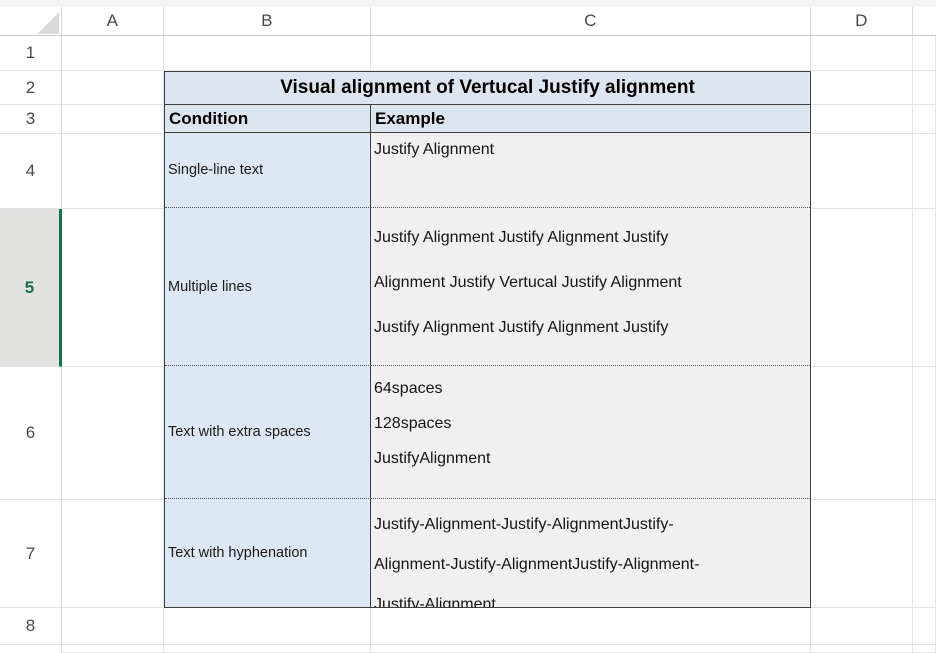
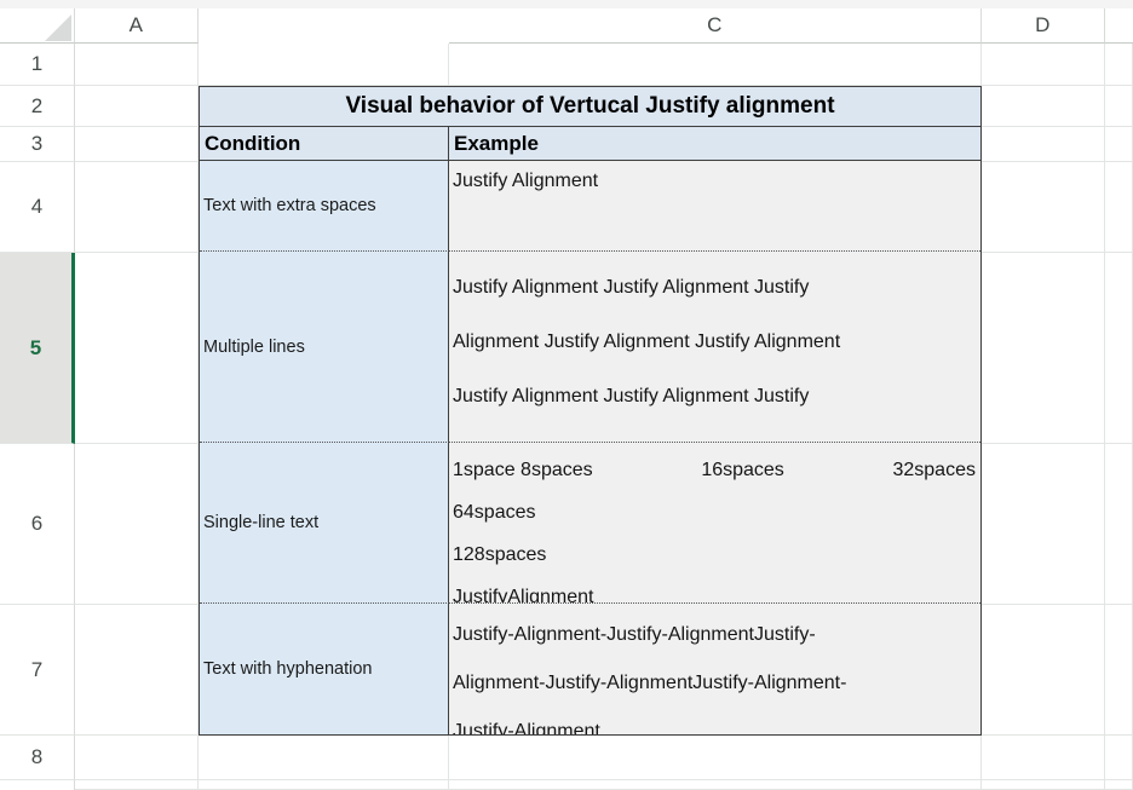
  A
- B
  C
  D
  1
  2
  3
  4
  5
  6
  7
  8
- Visual alignment of Vertucal Justify alignment
+ Visual behavior of Vertucal Justify alignment
  Condition
  Example
- Single-line text
+ Text with extra spaces
  Justify Alignment
  Multiple lines
  Justify Alignment Justify Alignment Justify
- Alignment Justify Vertucal Justify Alignment
+ Alignment Justify Alignment Justify Alignment
  Justify Alignment Justify Alignment Justify
- Text with extra spaces
+ Single-line text
+ 1space 8spaces
+ 16spaces
+ 32spaces
  64spaces
  128spaces
  JustifyAlignment
  Text with hyphenation
  Justify-Alignment-Justify-AlignmentJustify-
  Alignment-Justify-AlignmentJustify-Alignment-
  Justify-Alignment
